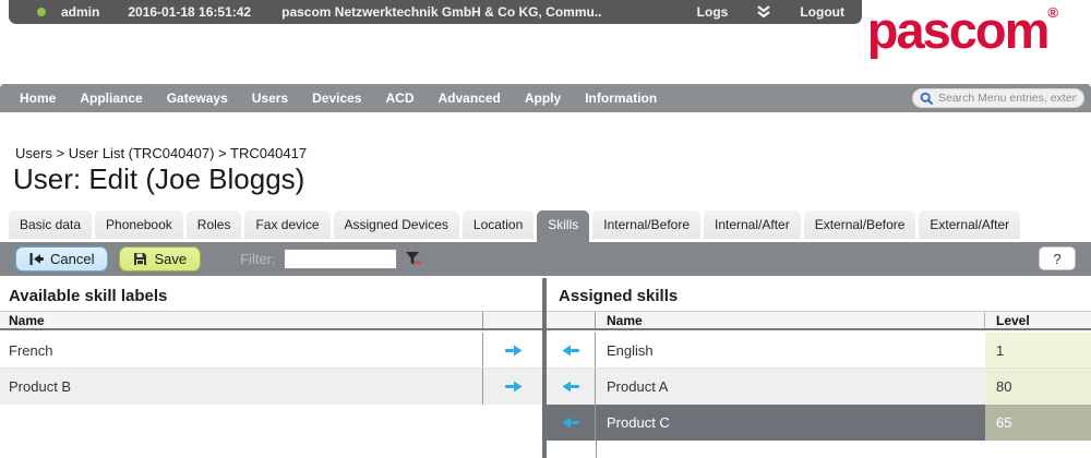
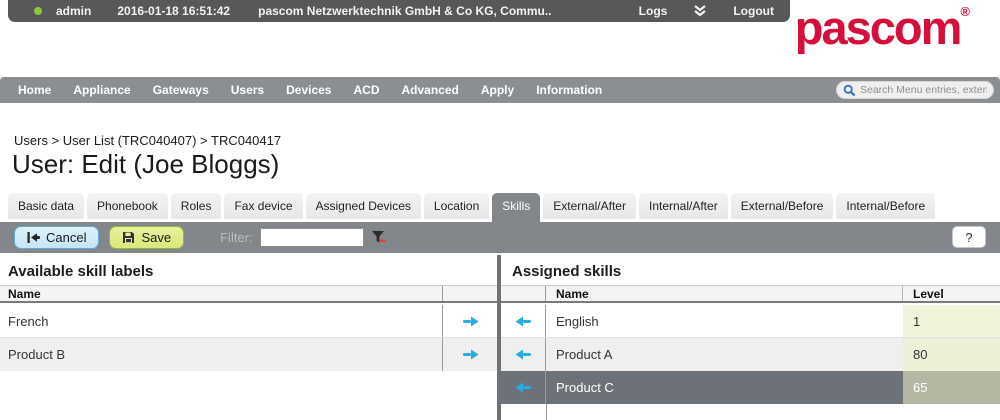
  admin
  2016-01-18 16:51:42
  pascom Netzwerktechnik GmbH & Co KG, Commu..
  Logs
  Logout
  pascom®
  Home
  Appliance
  Gateways
  Users
  Devices
  ACD
  Advanced
  Apply
  Information
  Search Menu entries, exten
  Users > User List (TRC040407) > TRC040417
  User: Edit (Joe Bloggs)
  Basic data
  Phonebook
  Roles
  Fax device
  Assigned Devices
  Location
  Skills
- Internal/Before
+ External/After
  Internal/After
  External/Before
- External/After
+ Internal/Before
  Cancel
  Save
  Filter:
  ?
  Available skill labels
  Name
  French
  Product B
  Assigned skills
  Name
  Level
  English
  1
  Product A
  80
  Product C
  65
